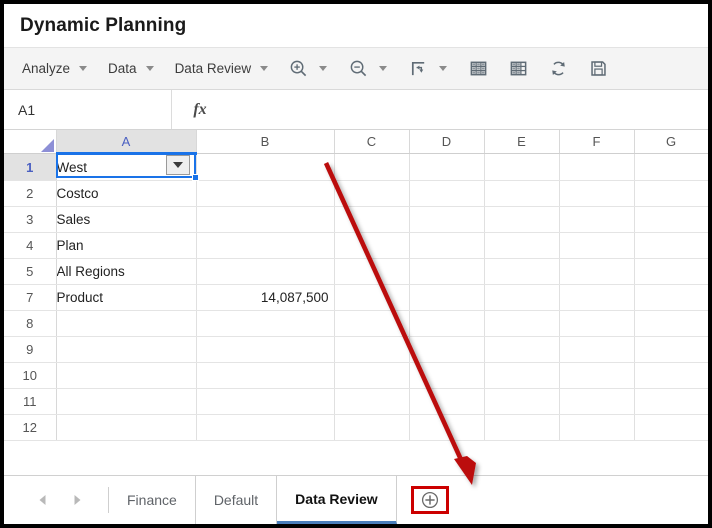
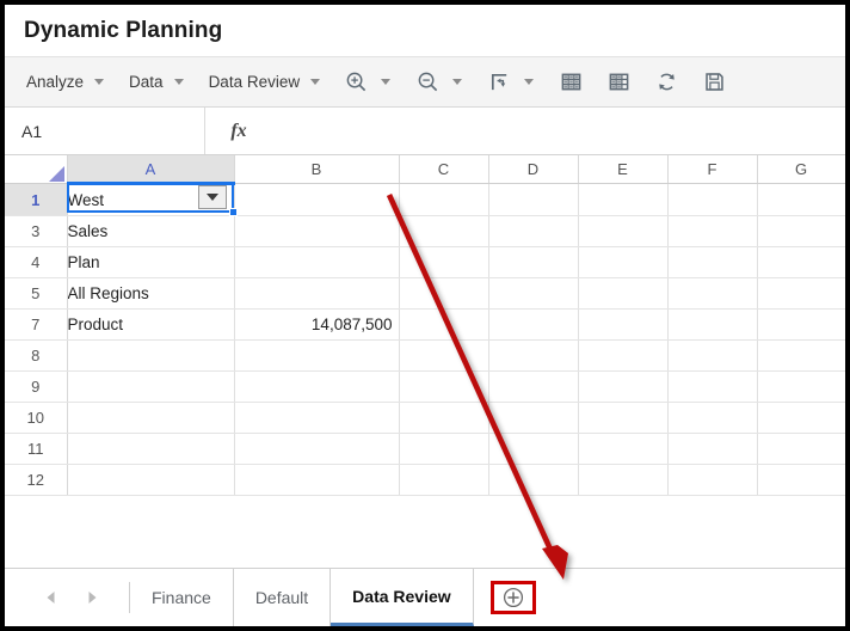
  Dynamic Planning
  Analyze
  Data
  Data Review
  A1
  fx
  	A	B	C	D	E	F	G
  1	West
- 2	Costco
  3	Sales
  4	Plan
  5	All Regions
  7	Product	14,087,500
  8
  9
  10
  11
  12
  Finance
  Default
  Data Review
